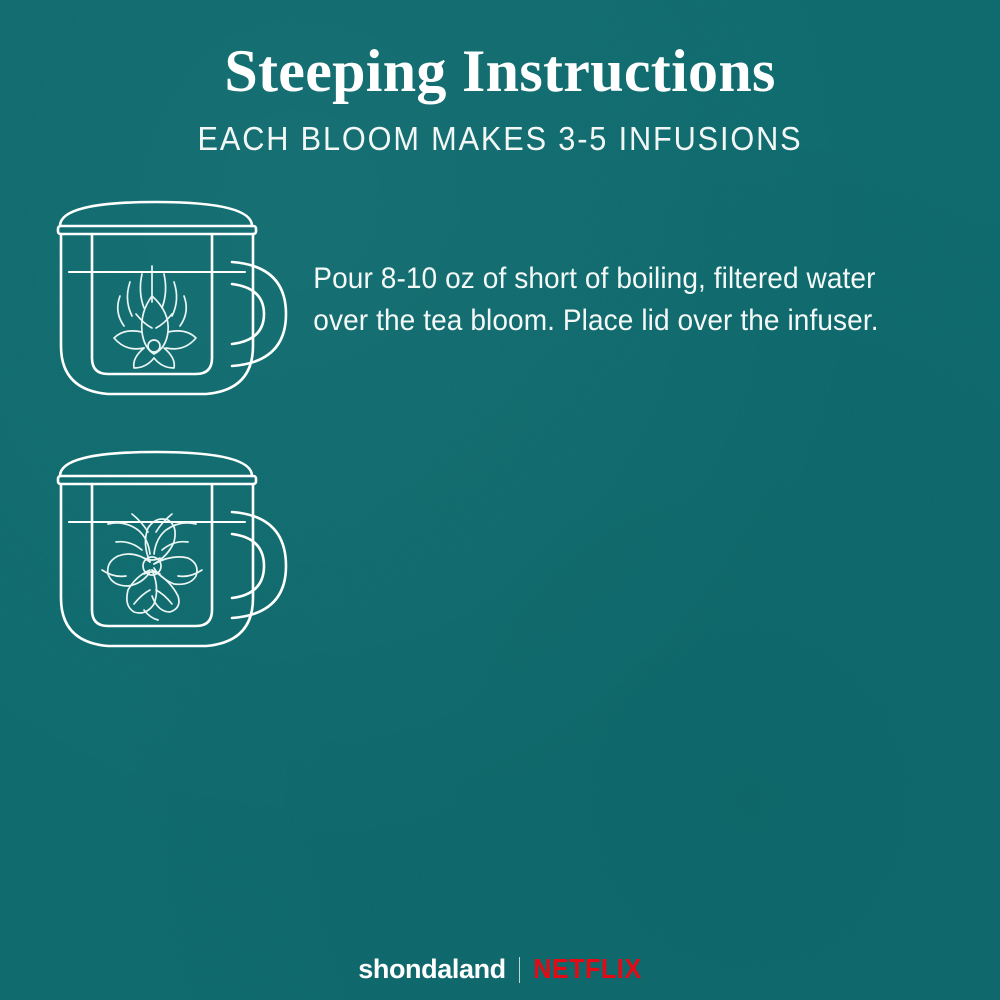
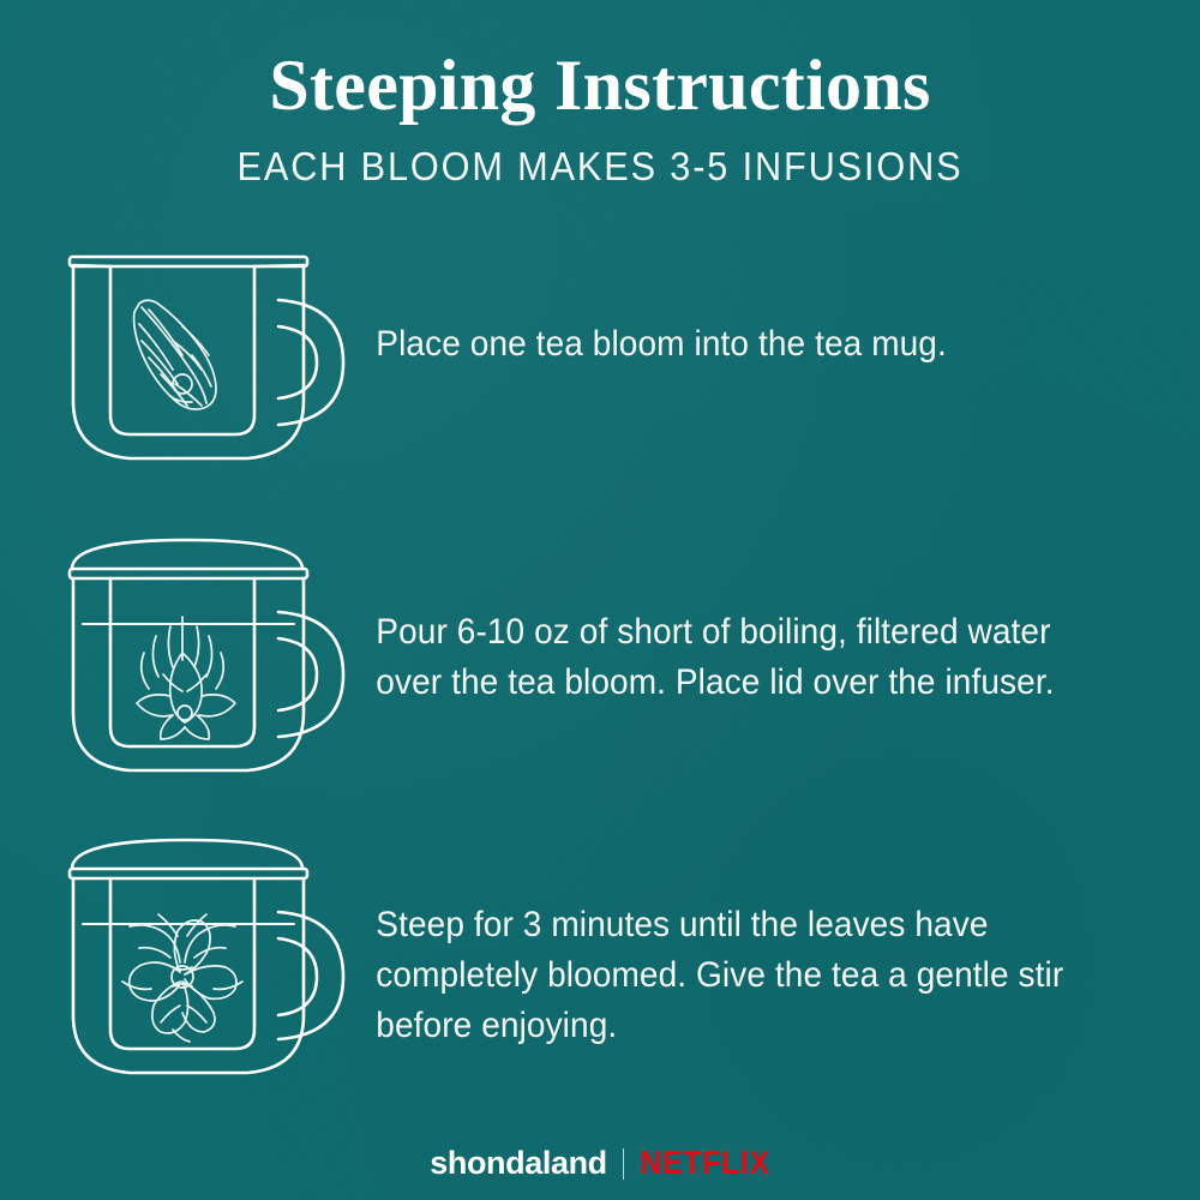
  Steeping Instructions
  EACH BLOOM MAKES 3-5 INFUSIONS
+ Place one tea bloom into the tea mug.
- Pour 8-10 oz of short of boiling, filtered water over the tea bloom. Place lid over the infuser.
+ Pour 6-10 oz of short of boiling, filtered water over the tea bloom. Place lid over the infuser.
+ Steep for 3 minutes until the leaves have completely bloomed. Give the tea a gentle stir before enjoying.
  shondaland
  NETFLIX
